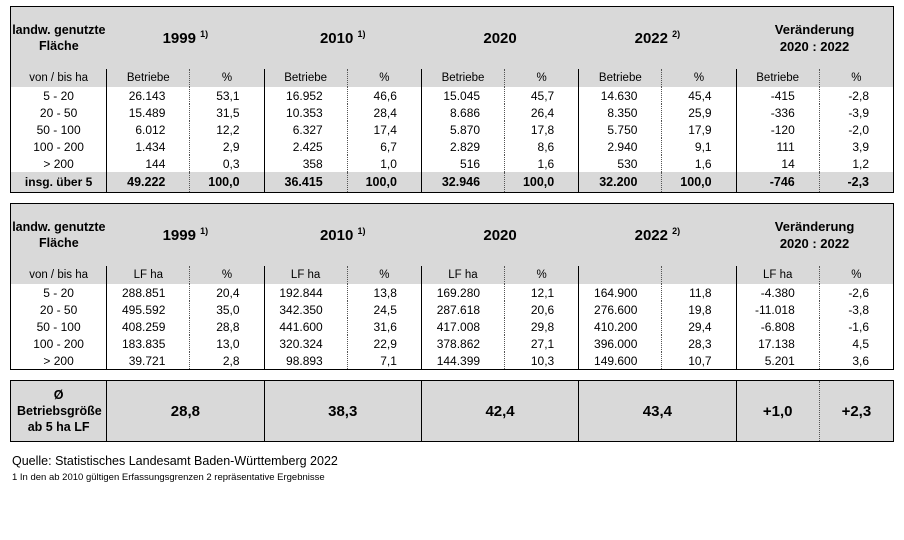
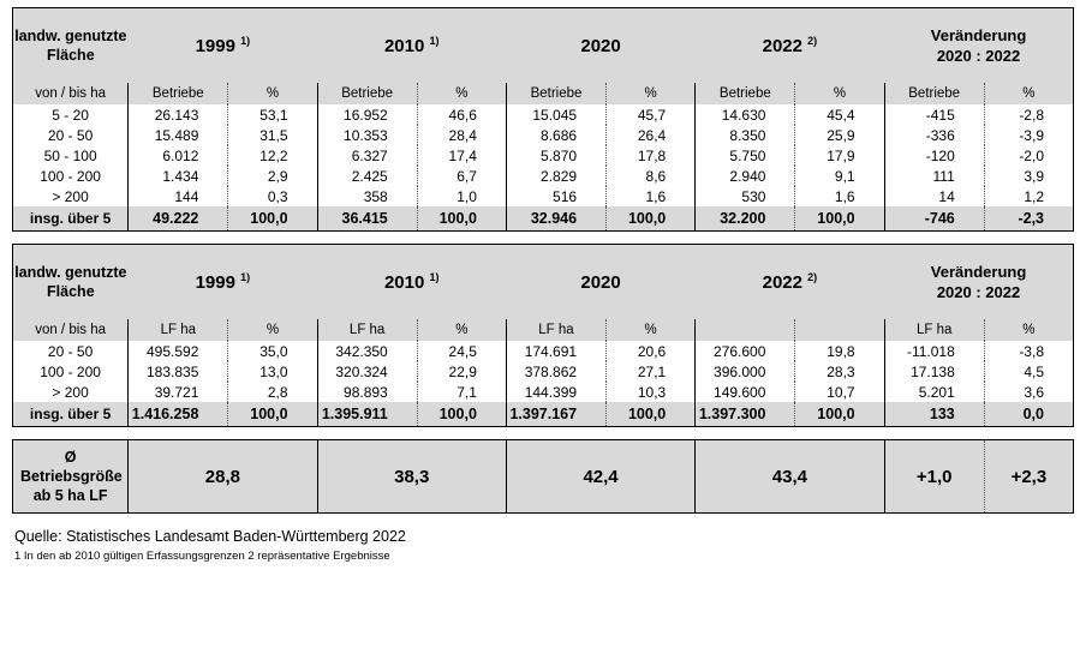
  landw. genutzte Fläche	1999 1)	2010 1)	2020	2022 2)	Veränderung 2020 : 2022
  von / bis ha	Betriebe	%	Betriebe	%	Betriebe	%	Betriebe	%	Betriebe	%
  5 - 20	26.143	53,1	16.952	46,6	15.045	45,7	14.630	45,4	-415	-2,8
  20 - 50	15.489	31,5	10.353	28,4	8.686	26,4	8.350	25,9	-336	-3,9
  50 - 100	6.012	12,2	6.327	17,4	5.870	17,8	5.750	17,9	-120	-2,0
  100 - 200	1.434	2,9	2.425	6,7	2.829	8,6	2.940	9,1	111	3,9
  > 200	144	0,3	358	1,0	516	1,6	530	1,6	14	1,2
  insg. über 5	49.222	100,0	36.415	100,0	32.946	100,0	32.200	100,0	-746	-2,3
  landw. genutzte Fläche	1999 1)	2010 1)	2020	2022 2)	Veränderung 2020 : 2022
  von / bis ha	LF ha	%	LF ha	%	LF ha	%			LF ha	%
- 5 - 20	288.851	20,4	192.844	13,8	169.280	12,1	164.900	11,8	-4.380	-2,6
- 20 - 50	495.592	35,0	342.350	24,5	287.618	20,6	276.600	19,8	-11.018	-3,8
+ 20 - 50	495.592	35,0	342.350	24,5	174.691	20,6	276.600	19,8	-11.018	-3,8
- 50 - 100	408.259	28,8	441.600	31,6	417.008	29,8	410.200	29,4	-6.808	-1,6
  100 - 200	183.835	13,0	320.324	22,9	378.862	27,1	396.000	28,3	17.138	4,5
  > 200	39.721	2,8	98.893	7,1	144.399	10,3	149.600	10,7	5.201	3,6
+ insg. über 5	1.416.258	100,0	1.395.911	100,0	1.397.167	100,0	1.397.300	100,0	133	0,0
  Ø Betriebsgröße ab 5 ha LF	28,8	38,3	42,4	43,4	+1,0	+2,3
  Quelle: Statistisches Landesamt Baden-Württemberg 2022
  1 In den ab 2010 gültigen Erfassungsgrenzen 2 repräsentative Ergebnisse
